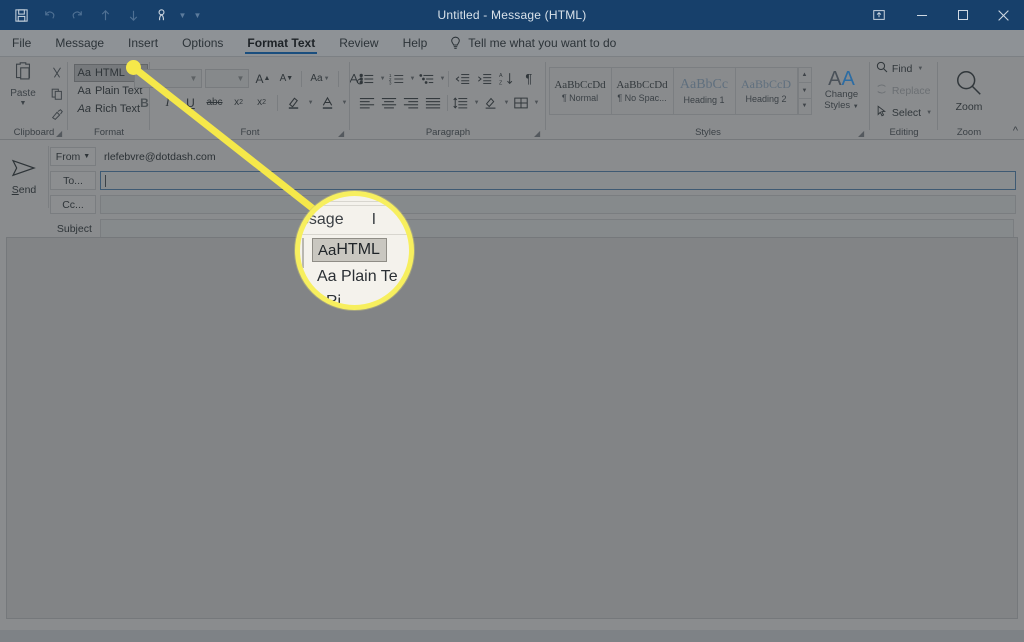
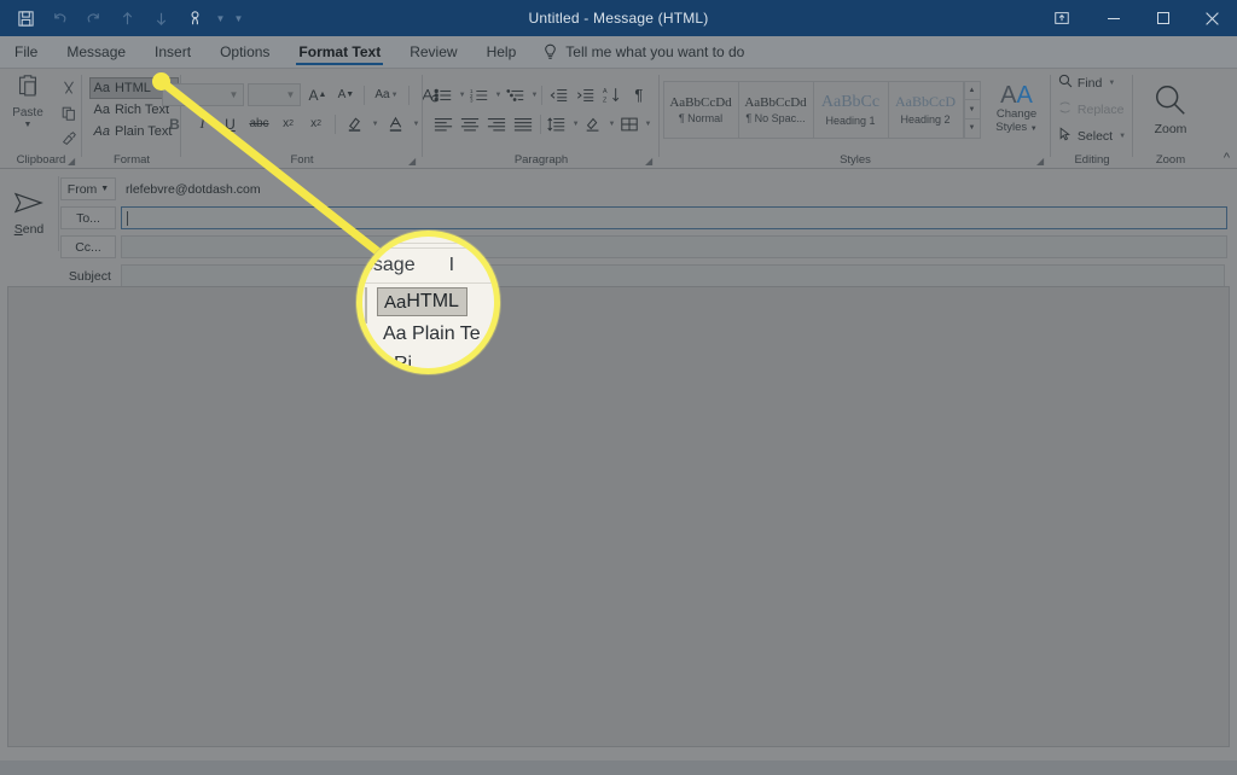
  ▼
  ▼
  Untitled - Message (HTML)
  File
  Message
  Insert
  Options
  Format Text
  Review
  Help
  Tell me what you want to do
  Paste
  Clipboard
  ◢
  Aa
  HTML
  Aa
- Plain Text
+ Rich Text
  Aa
- Rich Text
+ Plain Text
  Format
  ▼
  ▼
  A
  A
  Aa
  B
  I
  U
  abc
  x
  x
  Font
  ◢
  ¶
  Paragraph
  ◢
  AaBbCcDd
  ¶ Normal
  AaBbCcDd
  ¶ No Spac...
  AaBbCc
  Heading 1
  AaBbCcD
  Heading 2
  AA
  Change
  Styles
  Styles
  ◢
  Find
  Replace
  Select
  Editing
  Zoom
  Zoom
  ^
  Send
  From
  rlefebvre@dotdash.com
  To...
  Cc...
  Subject
  ssage
  I
  Aa
  HTML
  Aa Plain Te
  Ri
